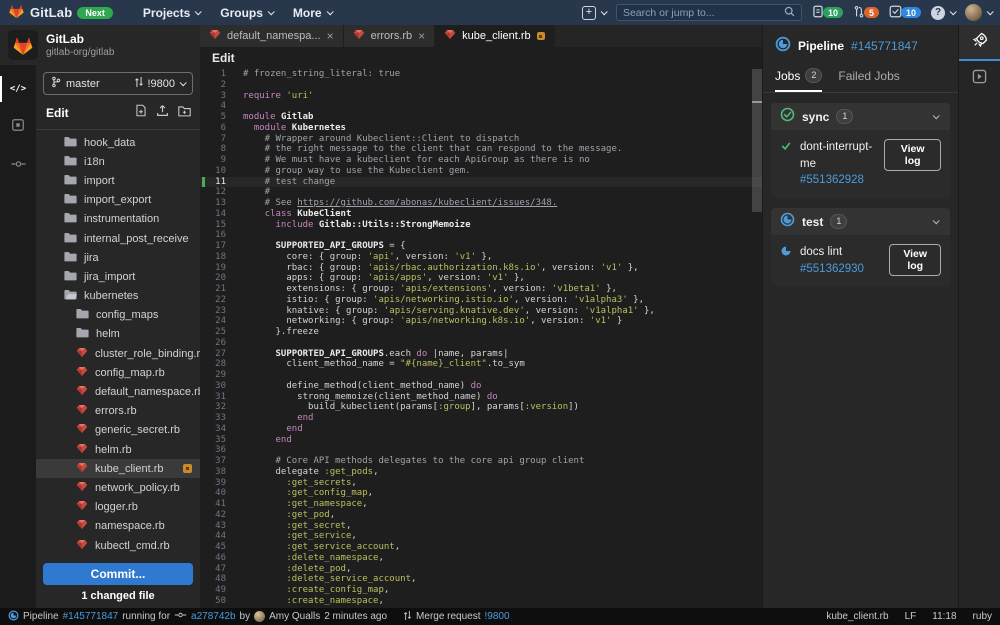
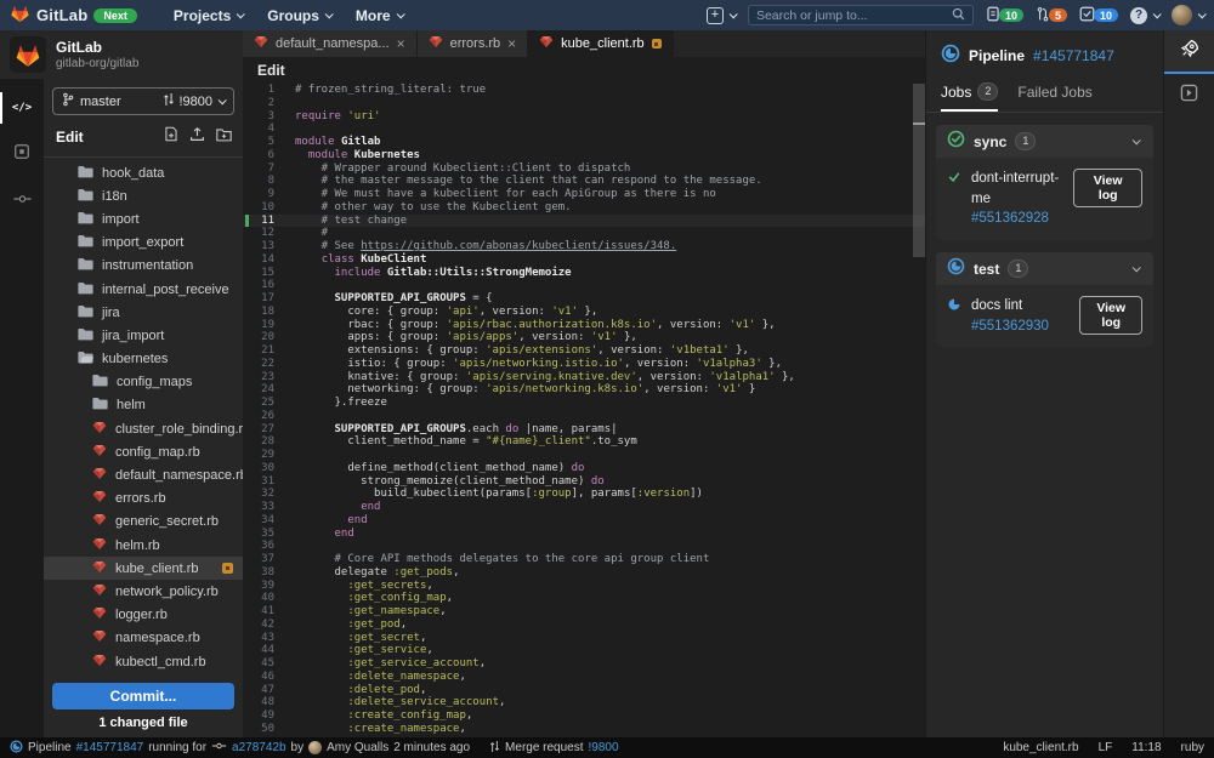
  GitLab
  Next
  Projects
  Groups
  More
  +
  Search or jump to...
  10
  5
  10
  ?
  GitLab
  gitlab-org/gitlab
  </>
  master
  !9800
  Edit
  hook_data
  i18n
  import
  import_export
  instrumentation
  internal_post_receive
  jira
  jira_import
  kubernetes
  config_maps
  helm
  cluster_role_binding.r
  config_map.rb
  default_namespace.r
  errors.rb
  generic_secret.rb
  helm.rb
  kube_client.rb
  network_policy.rb
  logger.rb
  namespace.rb
  kubectl_cmd.rb
  Commit...
  1 changed file
  default_namespa...
  ×
  errors.rb
  ×
  kube_client.rb
  Edit
  1
  # frozen_string_literal: true
  2
  3
  require 'uri'
  4
  5
  module Gitlab
  6
  module Kubernetes
  7
  # Wrapper around Kubeclient::Client to dispatch
  8
- # the right message to the client that can respond to the message.
+ # the master message to the client that can respond to the message.
  9
  # We must have a kubeclient for each ApiGroup as there is no
  10
- # group way to use the Kubeclient gem.
+ # other way to use the Kubeclient gem.
  11
  # test change
  12
  #
  13
  # See https://github.com/abonas/kubeclient/issues/348.
  14
  class KubeClient
  15
  include Gitlab::Utils::StrongMemoize
  16
  17
  SUPPORTED_API_GROUPS = {
  18
  core: { group: 'api', version: 'v1' },
  19
  rbac: { group: 'apis/rbac.authorization.k8s.io', version: 'v1' },
  20
  apps: { group: 'apis/apps', version: 'v1' },
  21
  extensions: { group: 'apis/extensions', version: 'v1beta1' },
  22
  istio: { group: 'apis/networking.istio.io', version: 'v1alpha3' },
  23
  knative: { group: 'apis/serving.knative.dev', version: 'v1alpha1' },
  24
  networking: { group: 'apis/networking.k8s.io', version: 'v1' }
  25
  }.freeze
  26
  27
  SUPPORTED_API_GROUPS.each do |name, params|
  28
  client_method_name = "#{name}_client".to_sym
  29
  30
  define_method(client_method_name) do
  31
  strong_memoize(client_method_name) do
  32
  build_kubeclient(params[:group], params[:version])
  33
  end
  34
  end
  35
  end
  36
  37
  # Core API methods delegates to the core api group client
  38
  delegate :get_pods,
  39
  :get_secrets,
  40
  :get_config_map,
  41
  :get_namespace,
  42
  :get_pod,
  43
  :get_secret,
  44
  :get_service,
  45
  :get_service_account,
  46
  :delete_namespace,
  47
  :delete_pod,
  48
  :delete_service_account,
  49
  :create_config_map,
  50
  :create_namespace,
  Pipeline
  #145771847
  Jobs
  2
  Failed Jobs
  sync
  1
  dont-interrupt-me
  #551362928
  View log
  test
  1
  docs lint #551362930
  View log
  Pipeline
  #145771847
  running for
  a278742b
  by
  Amy Qualls
  2 minutes ago
  Merge request
  !9800
  kube_client.rb
  LF
  11:18
  ruby
